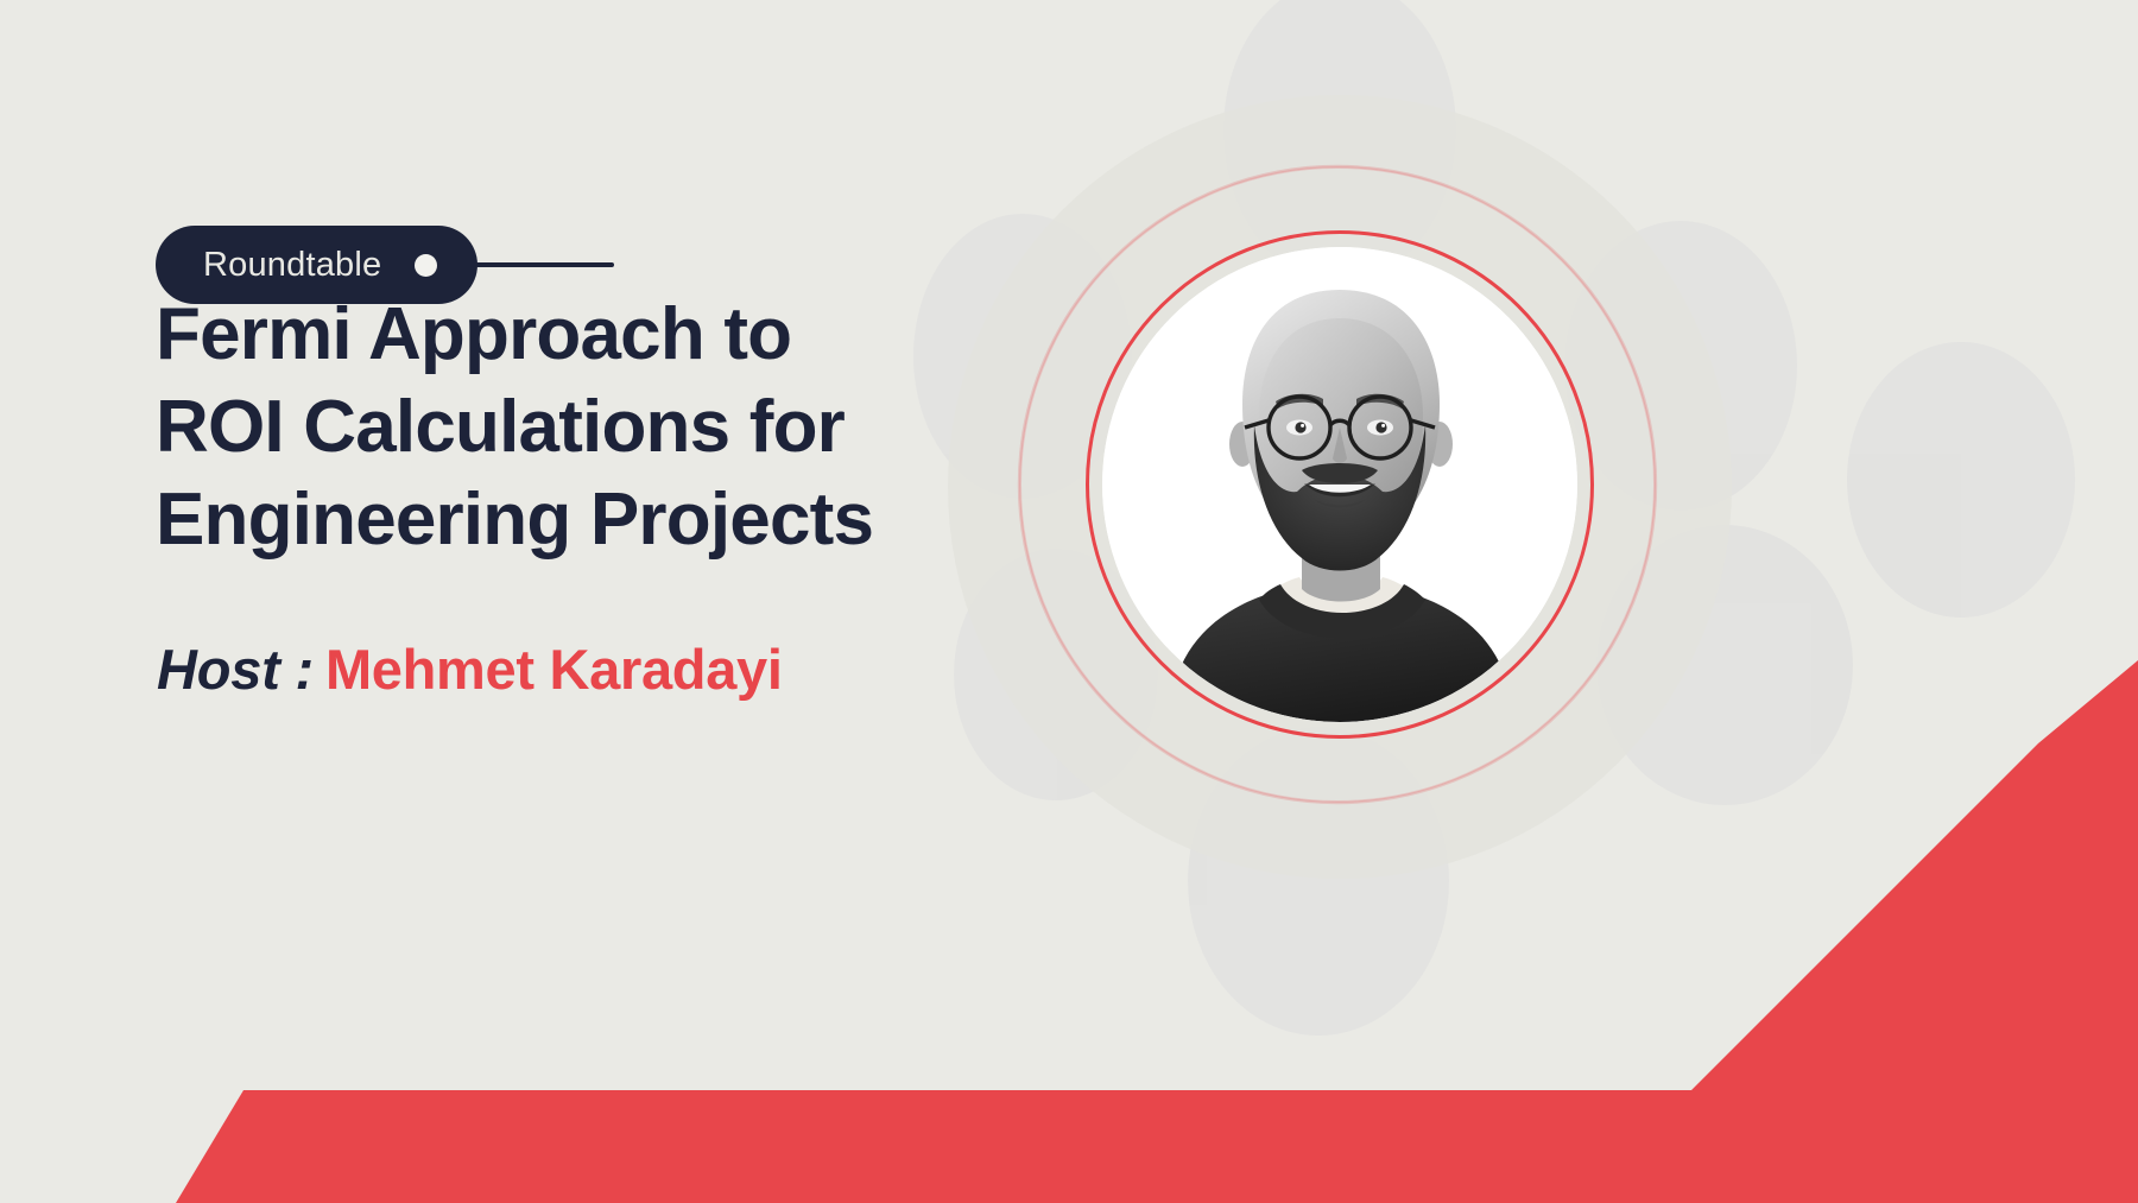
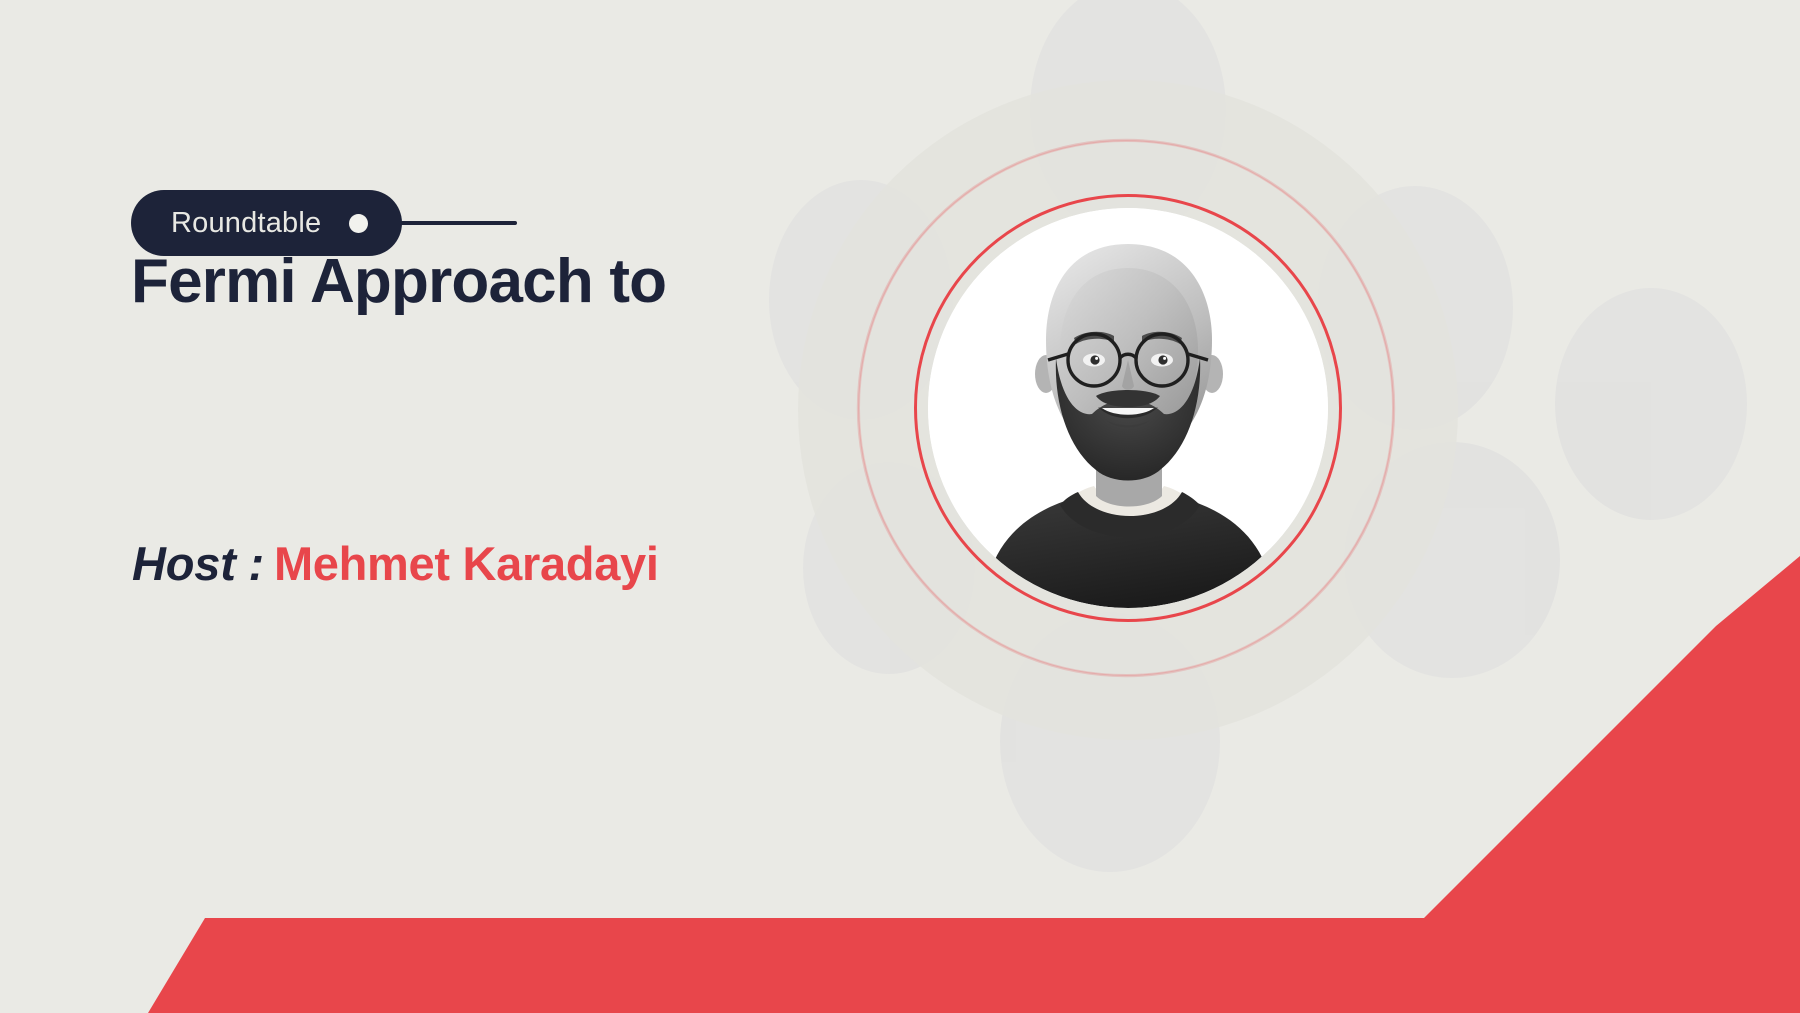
  Roundtable
  Fermi Approach to
- ROI Calculations for
- Engineering Projects
  Host : Mehmet Karadayi
